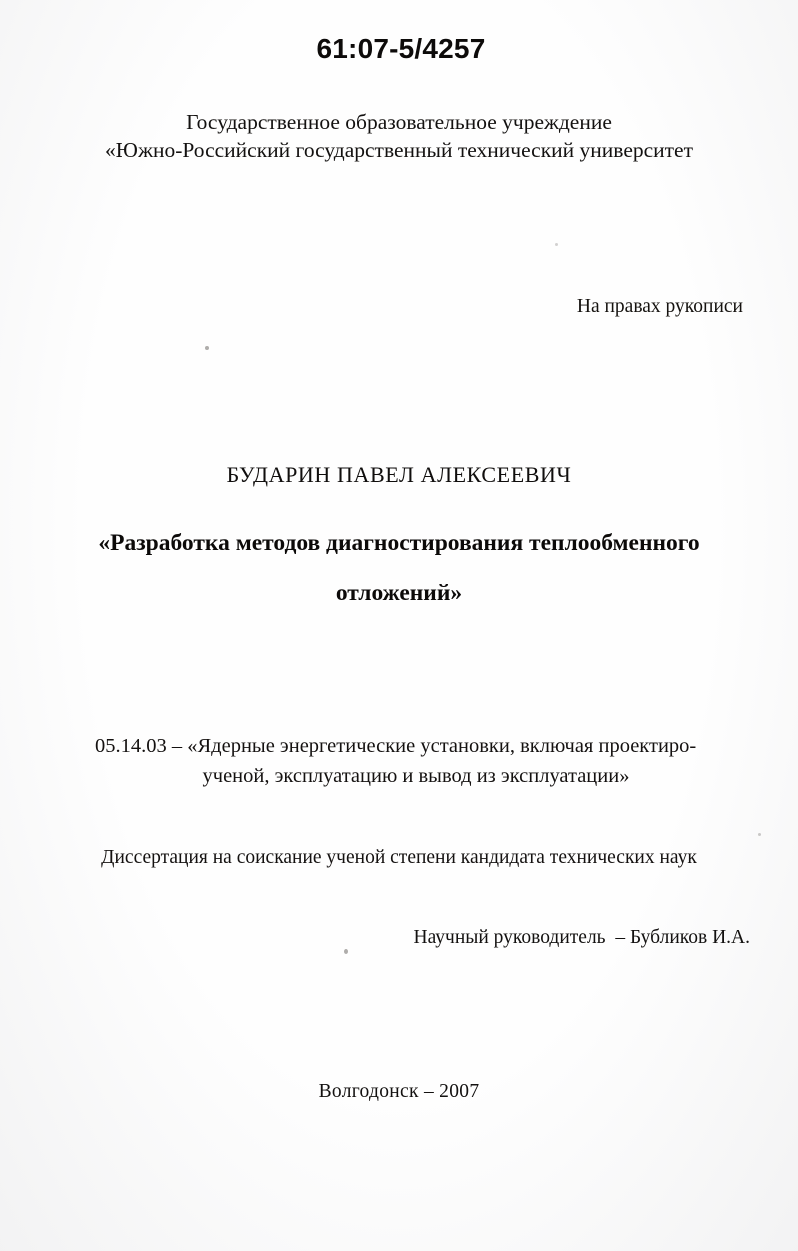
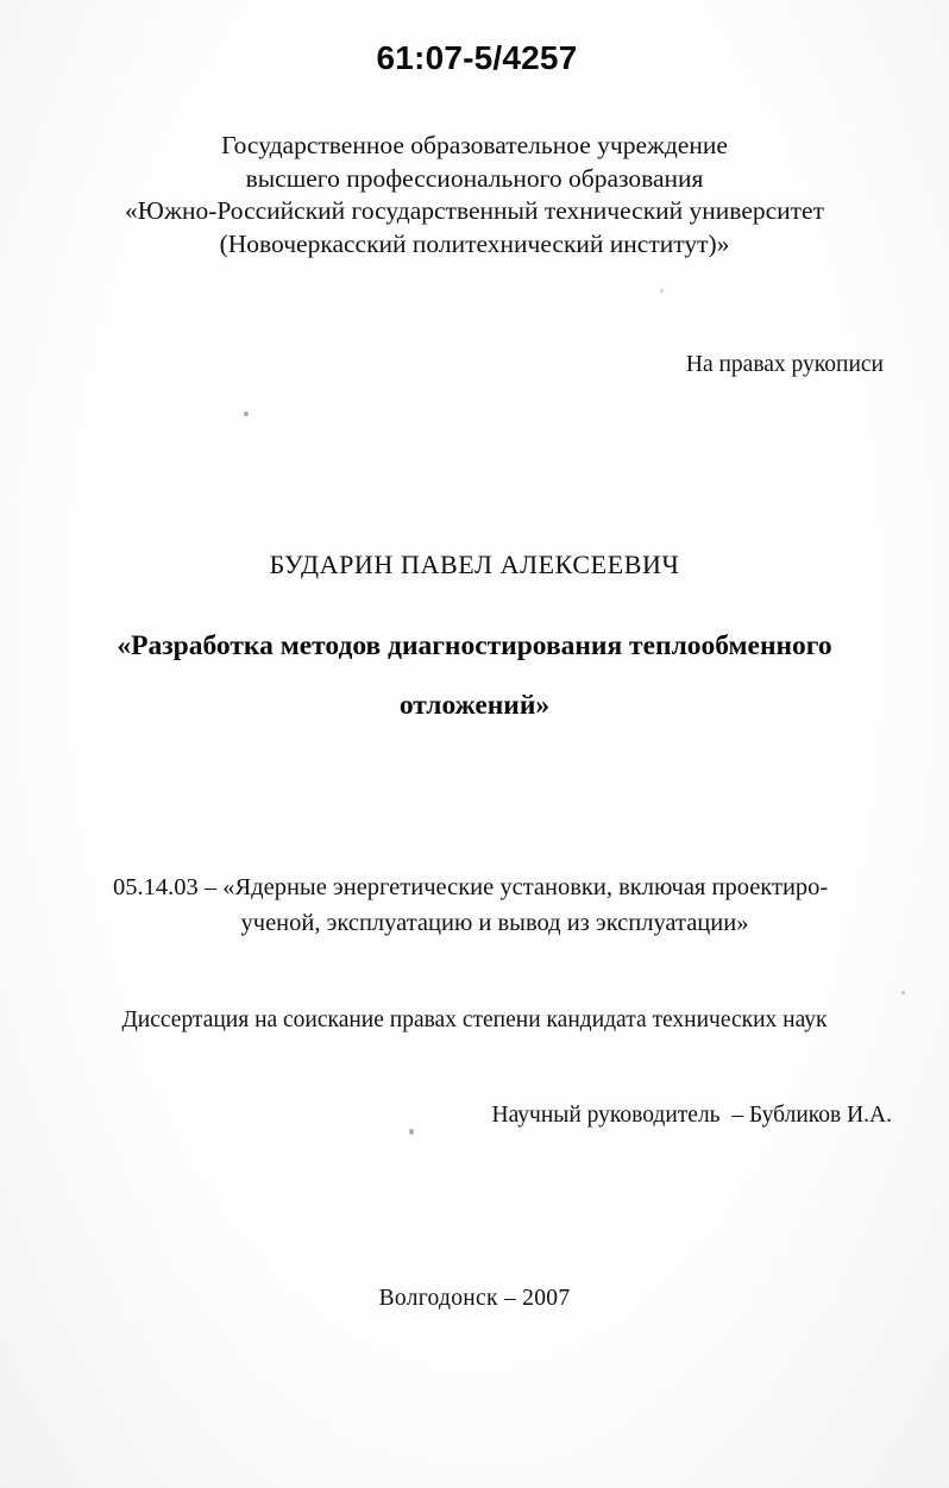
  61:07-5/4257
  Государственное образовательное учреждение
+ высшего профессионального образования
  «Южно-Российский государственный технический университет
+ (Новочеркасский политехнический институт)»
  На правах рукописи
  БУДАРИН ПАВЕЛ АЛЕКСЕЕВИЧ
  «Разработка методов диагностирования теплообменного
  отложений»
  05.14.03 – «Ядерные энергетические установки, включая проектиро-
  ученой, эксплуатацию и вывод из эксплуатации»
- Диссертация на соискание ученой степени кандидата технических наук
+ Диссертация на соискание правах степени кандидата технических наук
  Научный руководитель – Бубликов И.А.
  Волгодонск – 2007
